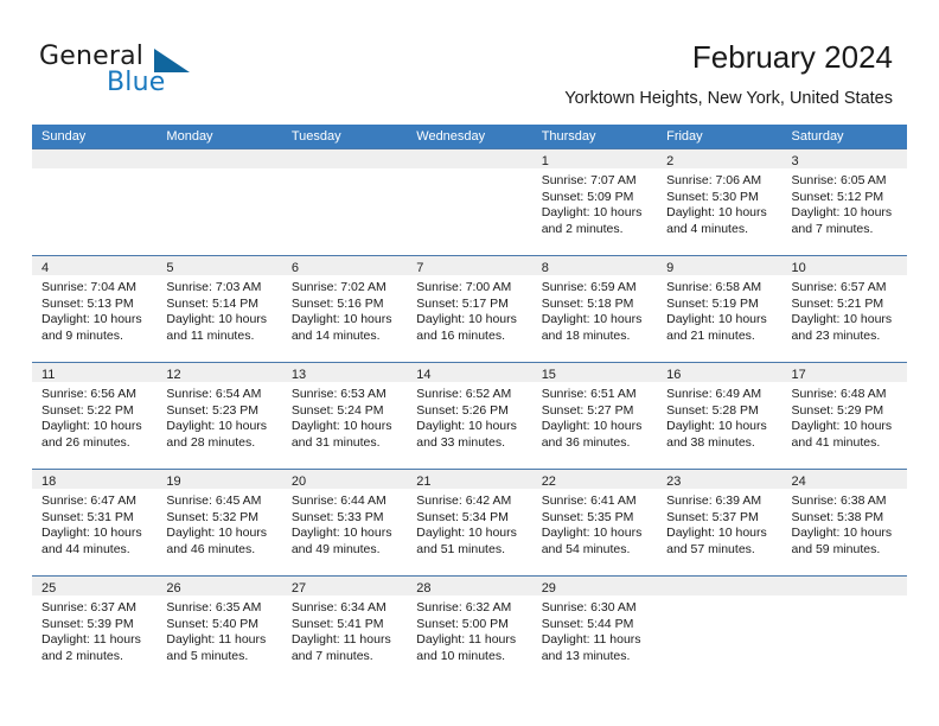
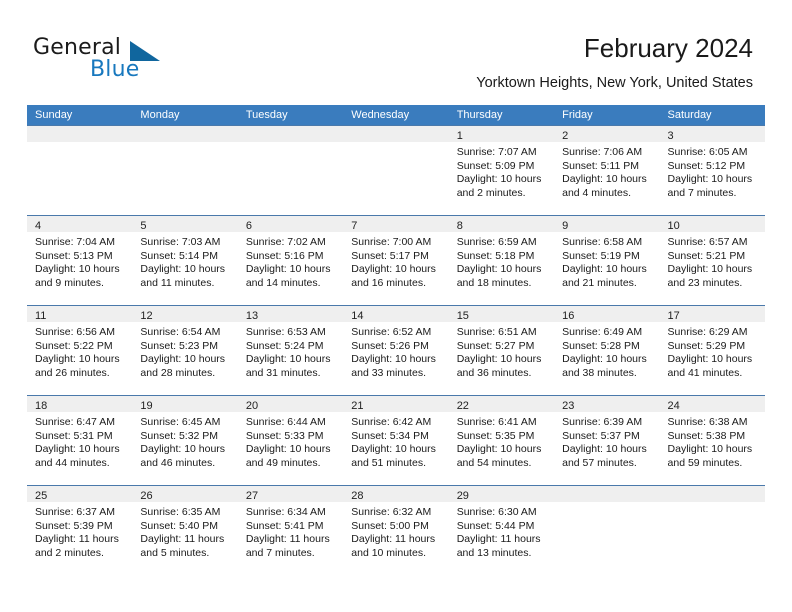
  General
  Blue
  February 2024
  Yorktown Heights, New York, United States
  Sunday
  Monday
  Tuesday
  Wednesday
  Thursday
  Friday
  Saturday
  1
  Sunrise: 7:07 AM
  Sunset: 5:09 PM
  Daylight: 10 hours
  and 2 minutes.
  2
  Sunrise: 7:06 AM
- Sunset: 5:30 PM
+ Sunset: 5:11 PM
  Daylight: 10 hours
  and 4 minutes.
  3
  Sunrise: 6:05 AM
  Sunset: 5:12 PM
  Daylight: 10 hours
  and 7 minutes.
  4
  Sunrise: 7:04 AM
  Sunset: 5:13 PM
  Daylight: 10 hours
  and 9 minutes.
  5
  Sunrise: 7:03 AM
  Sunset: 5:14 PM
  Daylight: 10 hours
  and 11 minutes.
  6
  Sunrise: 7:02 AM
  Sunset: 5:16 PM
  Daylight: 10 hours
  and 14 minutes.
  7
  Sunrise: 7:00 AM
  Sunset: 5:17 PM
  Daylight: 10 hours
  and 16 minutes.
  8
  Sunrise: 6:59 AM
  Sunset: 5:18 PM
  Daylight: 10 hours
  and 18 minutes.
  9
  Sunrise: 6:58 AM
  Sunset: 5:19 PM
  Daylight: 10 hours
  and 21 minutes.
  10
  Sunrise: 6:57 AM
  Sunset: 5:21 PM
  Daylight: 10 hours
  and 23 minutes.
  11
  Sunrise: 6:56 AM
  Sunset: 5:22 PM
  Daylight: 10 hours
  and 26 minutes.
  12
  Sunrise: 6:54 AM
  Sunset: 5:23 PM
  Daylight: 10 hours
  and 28 minutes.
  13
  Sunrise: 6:53 AM
  Sunset: 5:24 PM
  Daylight: 10 hours
  and 31 minutes.
  14
  Sunrise: 6:52 AM
  Sunset: 5:26 PM
  Daylight: 10 hours
  and 33 minutes.
  15
  Sunrise: 6:51 AM
  Sunset: 5:27 PM
  Daylight: 10 hours
  and 36 minutes.
  16
  Sunrise: 6:49 AM
  Sunset: 5:28 PM
  Daylight: 10 hours
  and 38 minutes.
  17
- Sunrise: 6:48 AM
+ Sunrise: 6:29 AM
  Sunset: 5:29 PM
  Daylight: 10 hours
  and 41 minutes.
  18
  Sunrise: 6:47 AM
  Sunset: 5:31 PM
  Daylight: 10 hours
  and 44 minutes.
  19
  Sunrise: 6:45 AM
  Sunset: 5:32 PM
  Daylight: 10 hours
  and 46 minutes.
  20
  Sunrise: 6:44 AM
  Sunset: 5:33 PM
  Daylight: 10 hours
  and 49 minutes.
  21
  Sunrise: 6:42 AM
  Sunset: 5:34 PM
  Daylight: 10 hours
  and 51 minutes.
  22
  Sunrise: 6:41 AM
  Sunset: 5:35 PM
  Daylight: 10 hours
  and 54 minutes.
  23
  Sunrise: 6:39 AM
  Sunset: 5:37 PM
  Daylight: 10 hours
  and 57 minutes.
  24
  Sunrise: 6:38 AM
  Sunset: 5:38 PM
  Daylight: 10 hours
  and 59 minutes.
  25
  Sunrise: 6:37 AM
  Sunset: 5:39 PM
  Daylight: 11 hours
  and 2 minutes.
  26
  Sunrise: 6:35 AM
  Sunset: 5:40 PM
  Daylight: 11 hours
  and 5 minutes.
  27
  Sunrise: 6:34 AM
  Sunset: 5:41 PM
  Daylight: 11 hours
  and 7 minutes.
  28
  Sunrise: 6:32 AM
  Sunset: 5:00 PM
  Daylight: 11 hours
  and 10 minutes.
  29
  Sunrise: 6:30 AM
  Sunset: 5:44 PM
  Daylight: 11 hours
  and 13 minutes.
